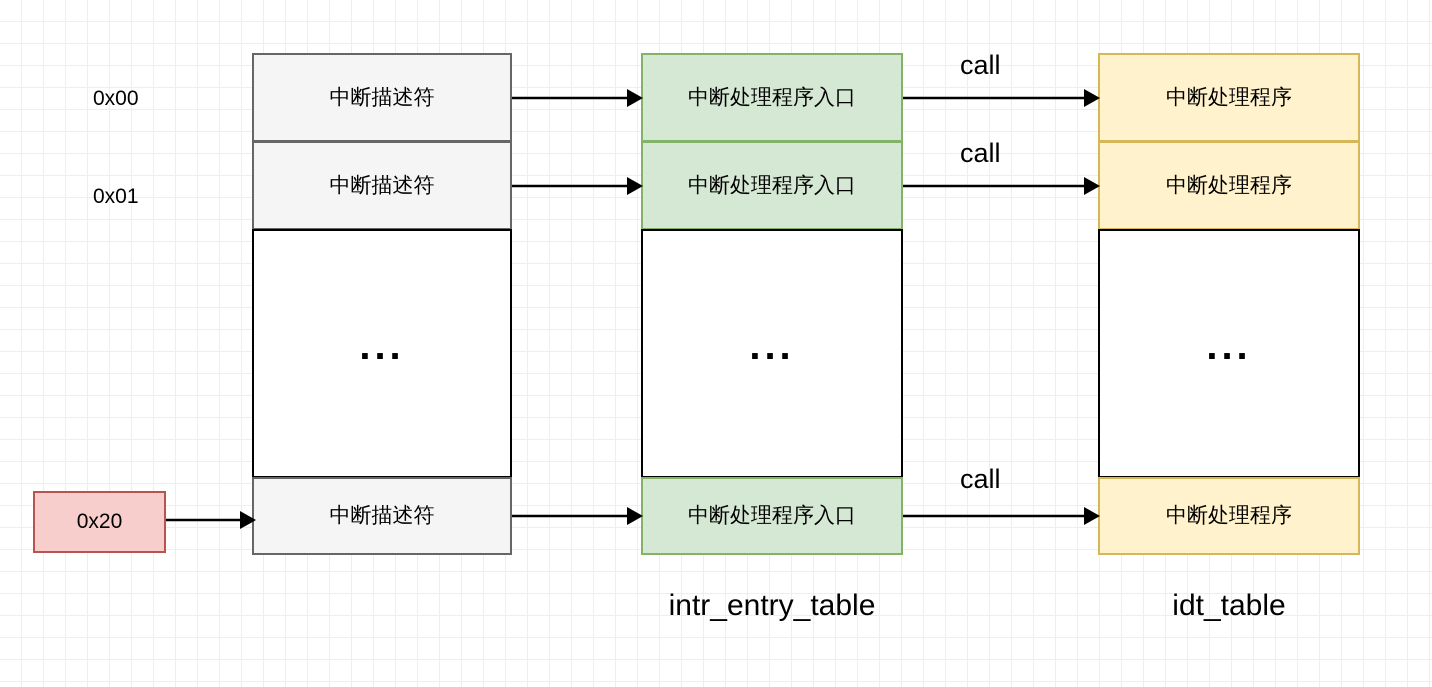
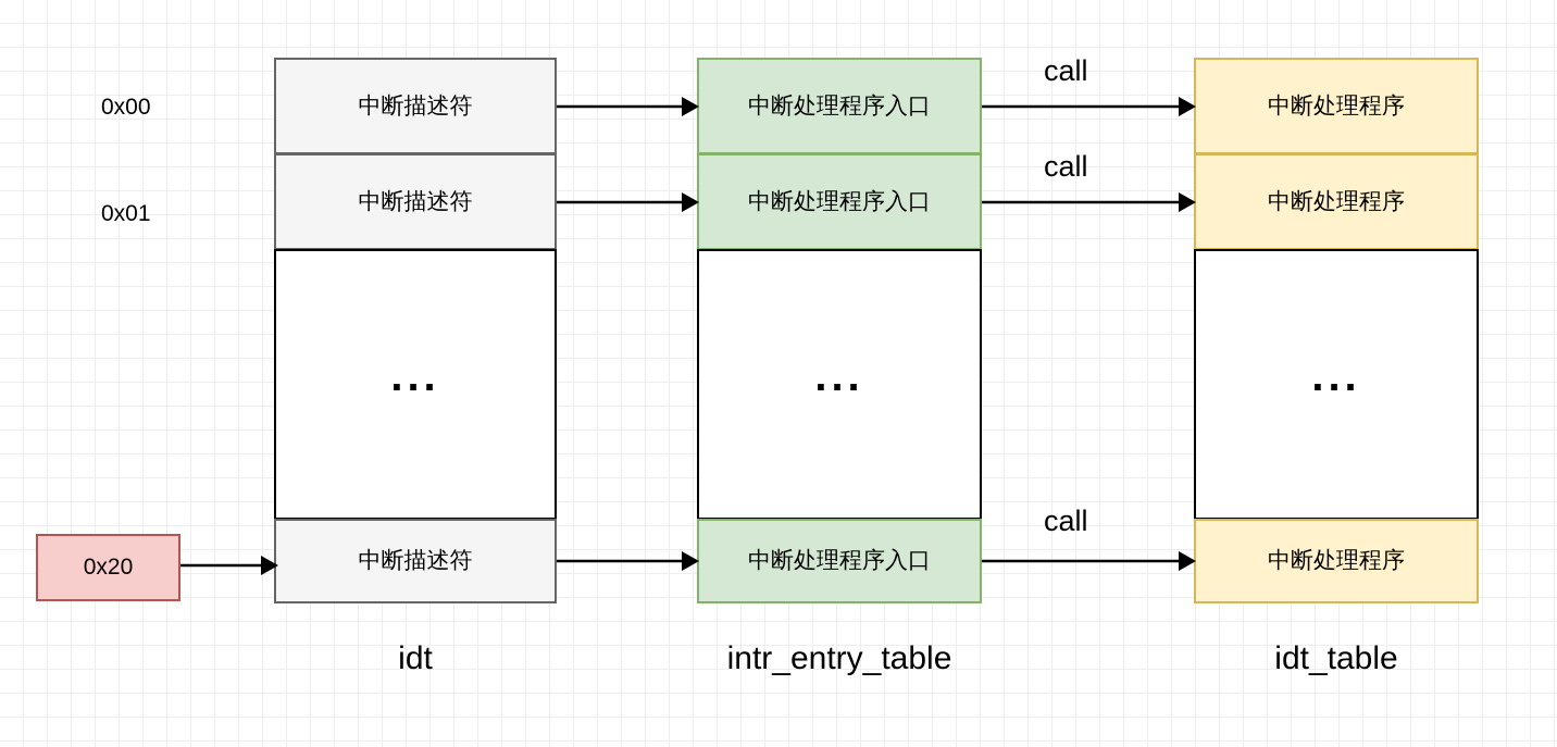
  0x00
  0x01
  0x20
  中断描述符
  中断描述符
  ...
  中断描述符
  中断处理程序入口
  中断处理程序入口
  ...
  中断处理程序入口
  中断处理程序
  中断处理程序
  ...
  中断处理程序
  call
  call
  call
+ idt
  intr_entry_table
  idt_table
